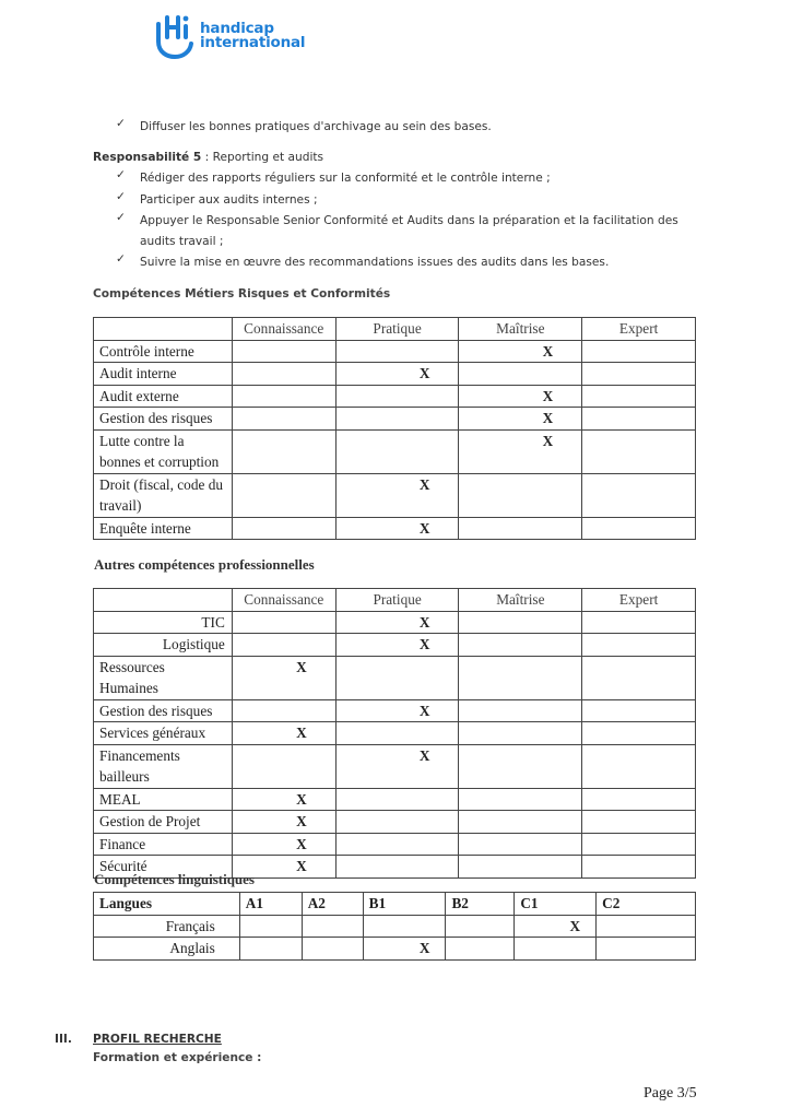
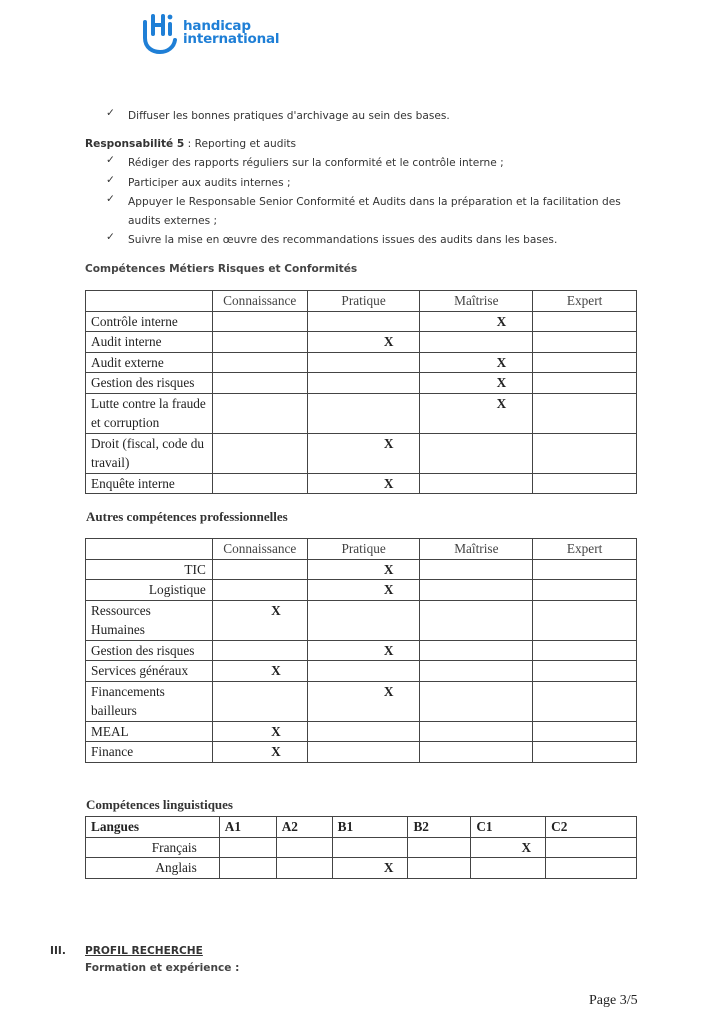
  handicap
  international
  ✓
  Diffuser les bonnes pratiques d'archivage au sein des bases.
  Responsabilité 5 : Reporting et audits
  ✓
  Rédiger des rapports réguliers sur la conformité et le contrôle interne ;
  ✓
  Participer aux audits internes ;
  ✓
- Appuyer le Responsable Senior Conformité et Audits dans la préparation et la facilitation des audits travail ;
+ Appuyer le Responsable Senior Conformité et Audits dans la préparation et la facilitation des audits externes ;
  ✓
  Suivre la mise en œuvre des recommandations issues des audits dans les bases.
  Compétences Métiers Risques et Conformités
  	Connaissance	Pratique	Maîtrise	Expert
  Contrôle interne			X
  Audit interne		X
  Audit externe			X
  Gestion des risques			X
- Lutte contre la bonnes et corruption			X
+ Lutte contre la fraude et corruption			X
  Droit (fiscal, code du travail)		X
  Enquête interne		X
  Autres compétences professionnelles
  	Connaissance	Pratique	Maîtrise	Expert
  TIC		X
  Logistique		X
  Ressources Humaines	X
  Gestion des risques		X
  Services généraux	X
  Financements bailleurs		X
  MEAL	X
- Gestion de Projet	X
  Finance	X
- Sécurité	X
  Compétences linguistiques
  Langues	A1	A2	B1	B2	C1	C2
  Français					X
  Anglais			X
  III. PROFIL RECHERCHE
  Formation et expérience :
  Page 3/5
